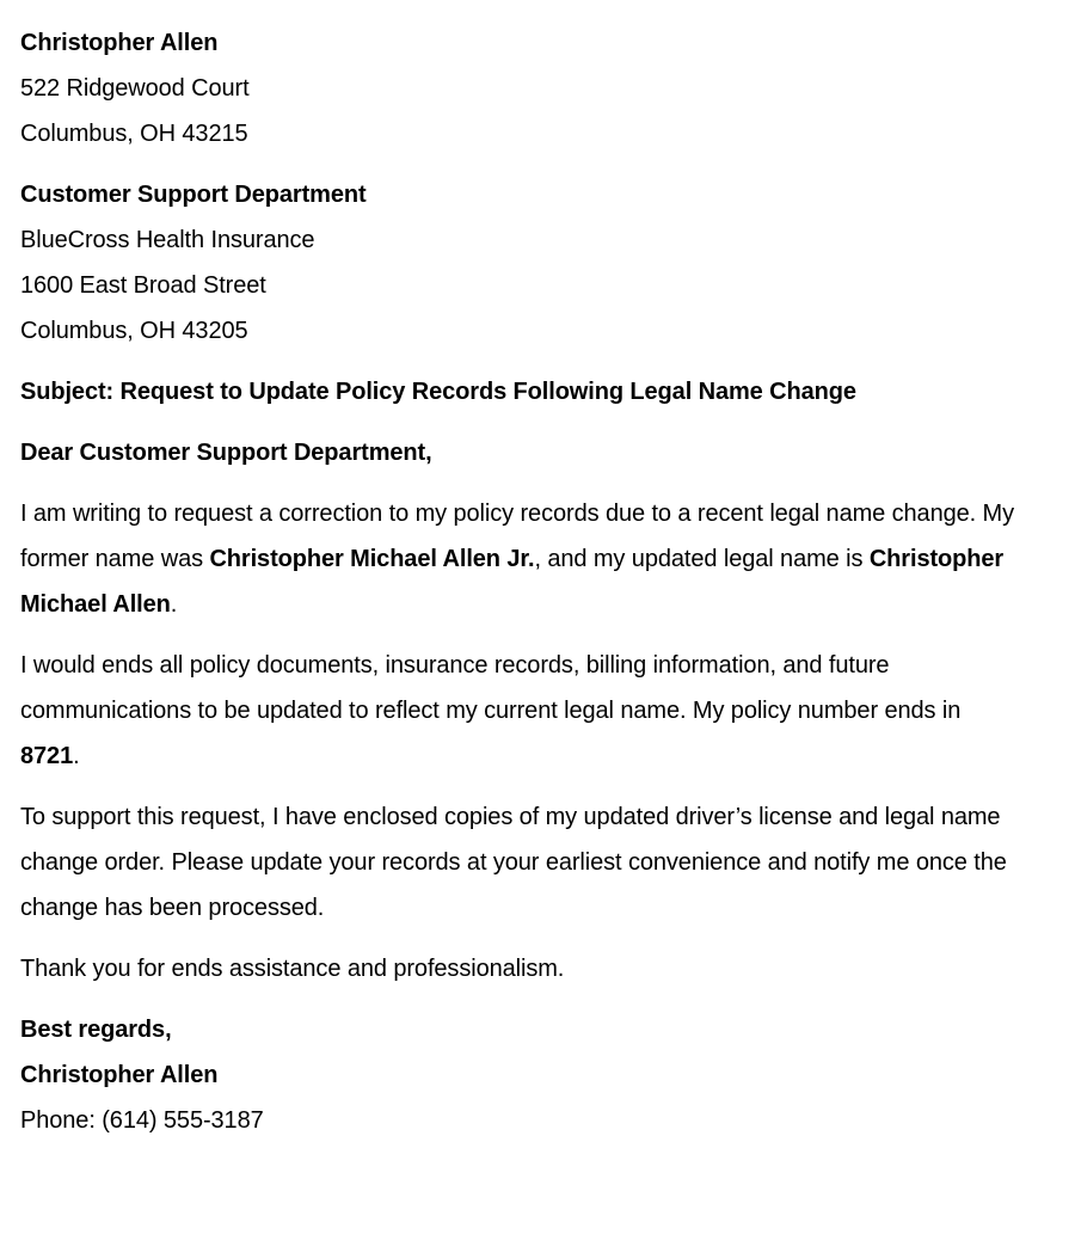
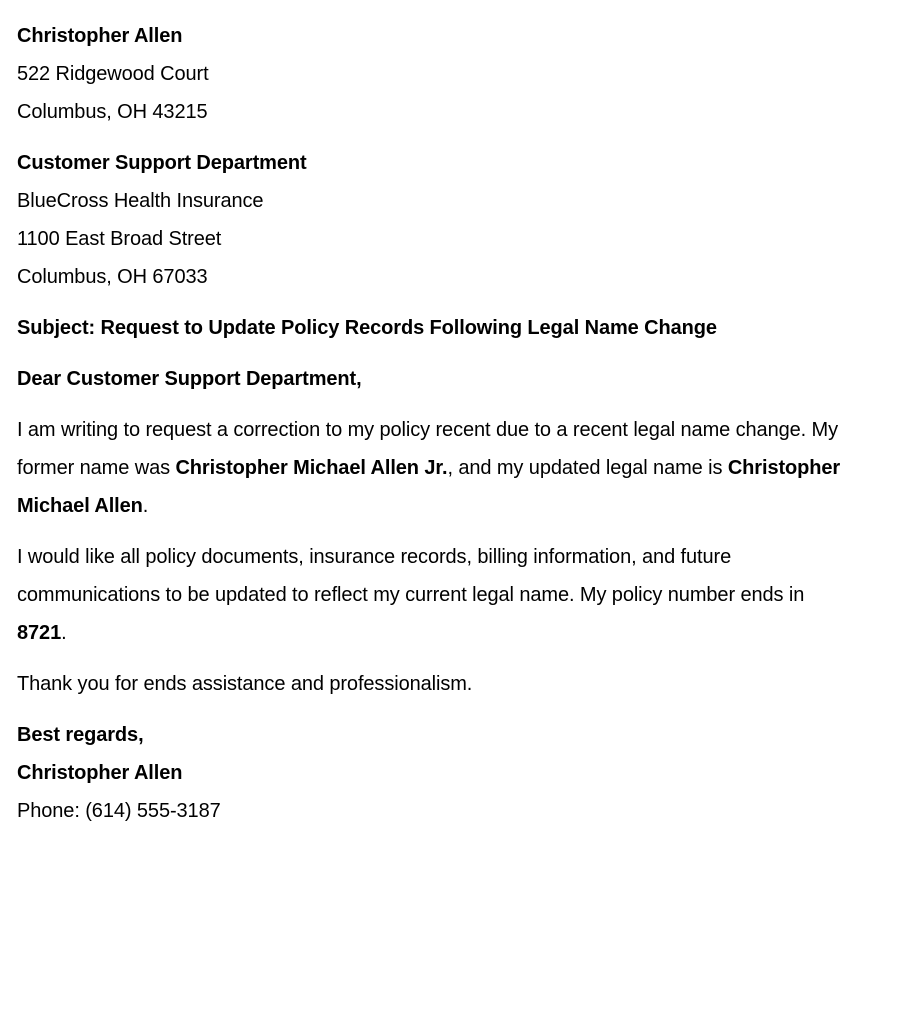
  Christopher Allen
  522 Ridgewood Court
  Columbus, OH 43215
  Customer Support Department
  BlueCross Health Insurance
- 1600 East Broad Street
+ 1100 East Broad Street
- Columbus, OH 43205
+ Columbus, OH 67033
  Subject: Request to Update Policy Records Following Legal Name Change
  Dear Customer Support Department,
- I am writing to request a correction to my policy records due to a recent legal name change. My former name was Christopher Michael Allen Jr., and my updated legal name is Christopher Michael Allen.
+ I am writing to request a correction to my policy recent due to a recent legal name change. My former name was Christopher Michael Allen Jr., and my updated legal name is Christopher Michael Allen.
- I would ends all policy documents, insurance records, billing information, and future communications to be updated to reflect my current legal name. My policy number ends in 8721.
+ I would like all policy documents, insurance records, billing information, and future communications to be updated to reflect my current legal name. My policy number ends in 8721.
- To support this request, I have enclosed copies of my updated driver’s license and legal name change order. Please update your records at your earliest convenience and notify me once the change has been processed.
  Thank you for ends assistance and professionalism.
  Best regards,
  Christopher Allen
  Phone: (614) 555-3187
